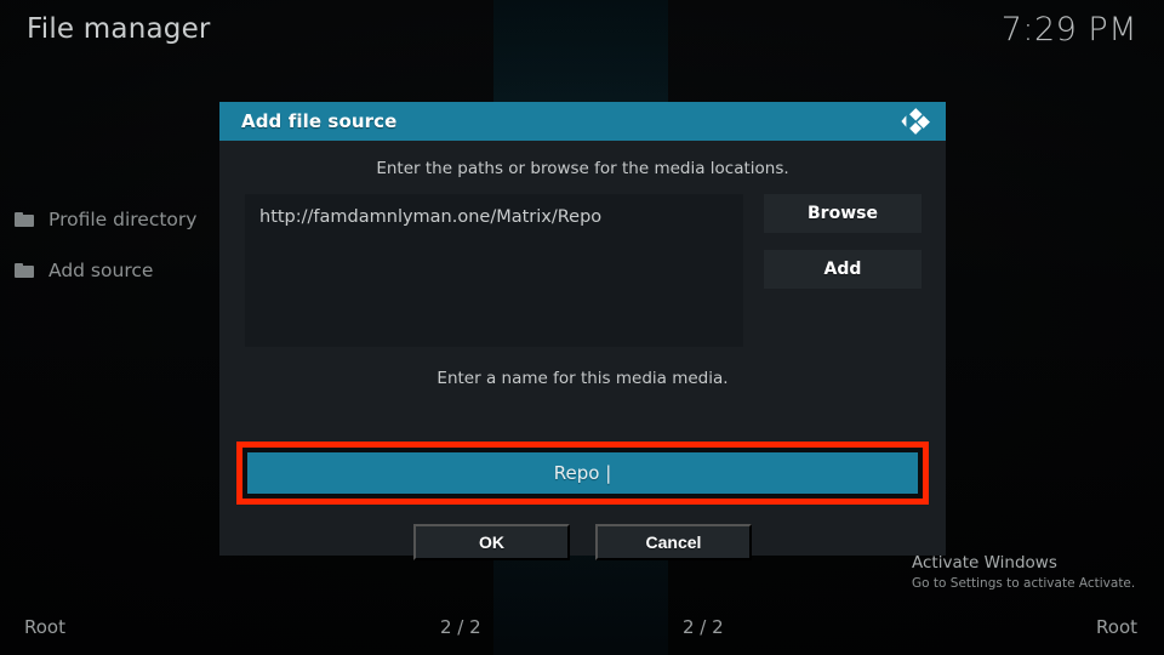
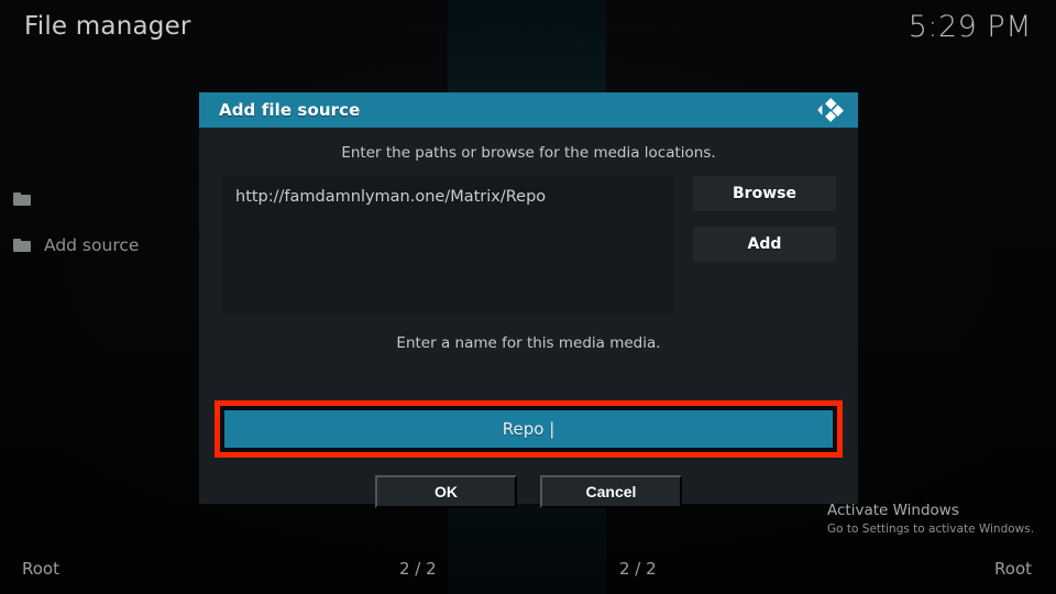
  File manager
- 7:29 PM
+ 5:29 PM
- Profile directory
  Add source
  Add file source
  Enter the paths or browse for the media locations.
  http://famdamnlyman.one/Matrix/Repo
  Browse
  Add
  Enter a name for this media media.
  Repo |
  OK
  Cancel
  Activate Windows
- Go to Settings to activate Activate.
+ Go to Settings to activate Windows.
  Root
  2 / 2
  2 / 2
  Root
